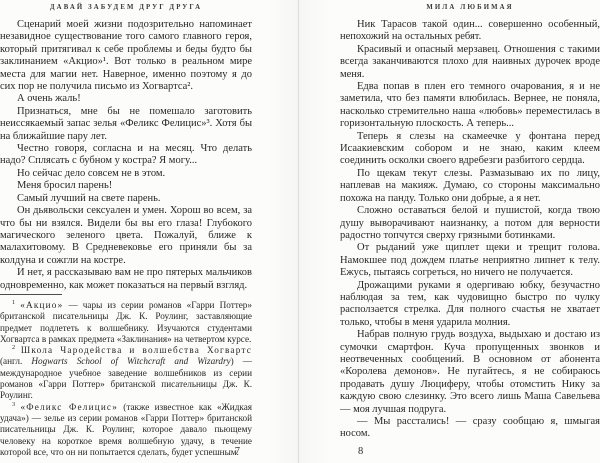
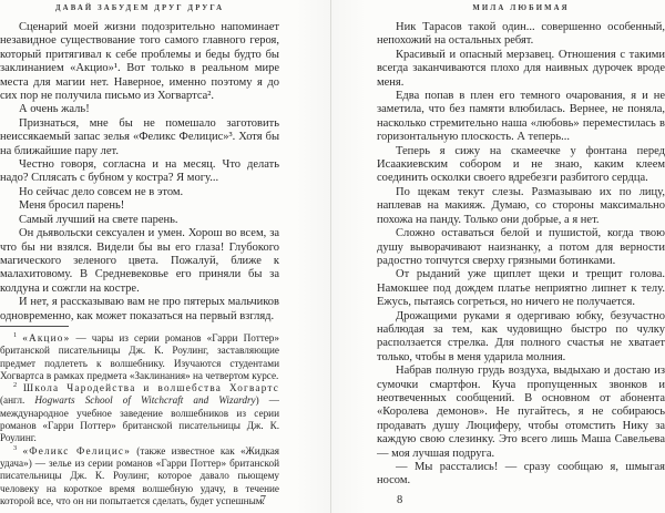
  Сценарий моей жизни подозрительно напоминает незавидное существование того самого главного героя, который притягивал к себе проблемы и беды будто бы заклинанием «Акцио»¹. Вот только в реальном мире места для магии нет. Наверное, именно поэтому я до сих пор не получила письмо из Хогвартса².
  А очень жаль!
  Признаться, мне бы не помешало заготовить неиссякаемый запас зелья «Феликс Фелицис»³. Хотя бы на ближайшие пару лет.
  Честно говоря, согласна и на месяц. Что делать надо? Сплясать с бубном у костра? Я могу...
  Но сейчас дело совсем не в этом.
  Меня бросил парень!
  Самый лучший на свете парень.
  Он дьявольски сексуален и умен. Хорош во всем, за что бы ни взялся. Видели бы вы его глаза! Глубокого магического зеленого цвета. Пожалуй, ближе к малахитовому. В Средневековье его приняли бы за колдуна и сожгли на костре.
  И нет, я рассказываю вам не про пятерых мальчиков одновременно, как может показаться на первый взгляд.
  «Акцио» — чары из серии романов «Гарри Поттер» британской писательницы Дж. К. Роулинг, заставляющие предмет подлететь к волшебнику. Изучаются студентами Хогвартса в рамках предмета «Заклинания» на четвертом курсе.
  Школа Чародейства и волшебства Хогвартс (англ. Hogwarts School of Witchcraft and Wizardry) — международное учебное заведение волшебников из серии романов «Гарри Поттер» британской писательницы Дж. К. Роулинг.
  «Феликс Фелицис» (также известное как «Жидкая удача») — зелье из серии романов «Гарри Поттер» британской писательницы Дж. К. Роулинг, которое давало пьющему человеку на короткое время волшебную удачу, в течение которой все, что он ни попытается сделать, будет успешным.
  7
  Ник Тарасов такой один... совершенно особенный, непохожий на остальных ребят.
  Красивый и опасный мерзавец. Отношения с такими всегда заканчиваются плохо для наивных дурочек вроде меня.
  Едва попав в плен его темного очарования, я и не заметила, что без памяти влюбилась. Вернее, не поняла, насколько стремительно наша «любовь» переместилась в горизонтальную плоскость. А теперь...
- Теперь я слезы на скамеечке у фонтана перед Исаакиевским собором и не знаю, каким клеем соединить осколки своего вдребезги разбитого сердца.
+ Теперь я сижу на скамеечке у фонтана перед Исаакиевским собором и не знаю, каким клеем соединить осколки своего вдребезги разбитого сердца.
  По щекам текут слезы. Размазываю их по лицу, наплевав на макияж. Думаю, со стороны максимально похожа на панду. Только они добрые, а я нет.
  Сложно оставаться белой и пушистой, когда твою душу выворачивают наизнанку, а потом для верности радостно топчутся сверху грязными ботинками.
  От рыданий уже щиплет щеки и трещит голова. Намокшее под дождем платье неприятно липнет к телу. Ежусь, пытаясь согреться, но ничего не получается.
  Дрожащими руками я одергиваю юбку, безучастно наблюдая за тем, как чудовищно быстро по чулку расползается стрелка. Для полного счастья не хватает только, чтобы в меня ударила молния.
  Набрав полную грудь воздуха, выдыхаю и достаю из сумочки смартфон. Куча пропущенных звонков и неотвеченных сообщений. В основном от абонента «Королева демонов». Не пугайтесь, я не собираюсь продавать душу Люциферу, чтобы отомстить Нику за каждую свою слезинку. Это всего лишь Маша Савельева — моя лучшая подруга.
  — Мы расстались! — сразу сообщаю я, шмыгая носом.
  8
